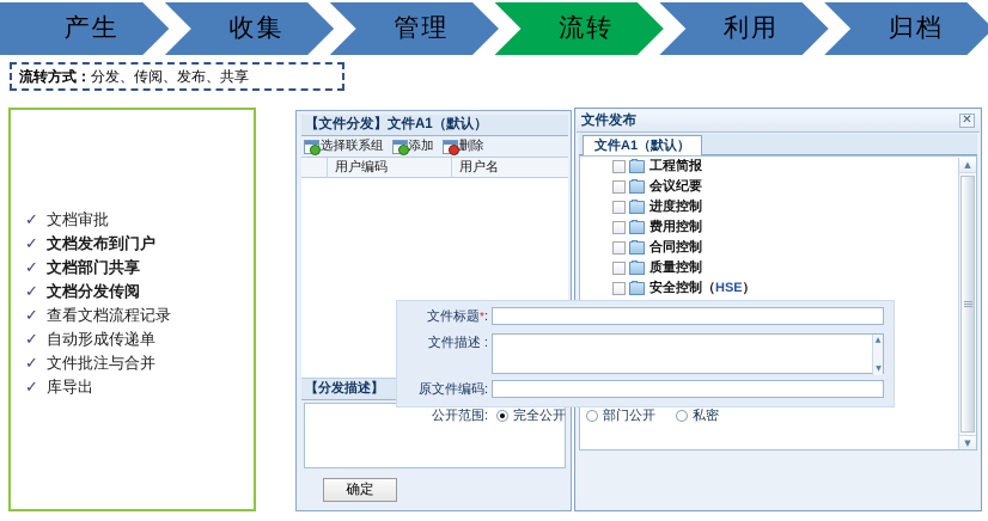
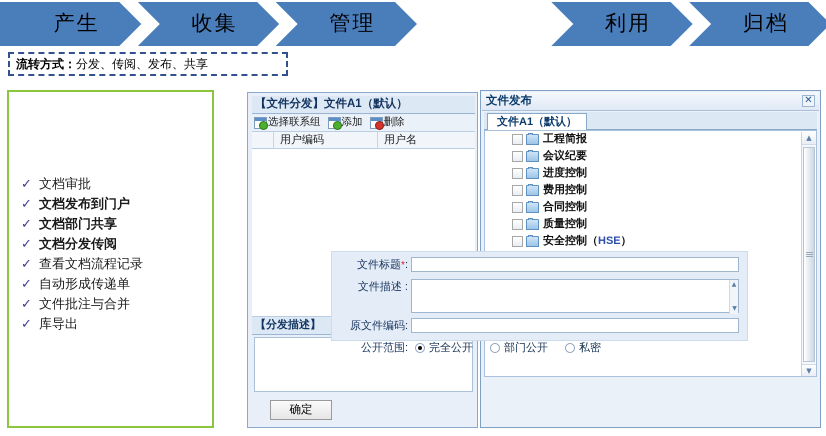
  产生
  收集
  管理
- 流转
  利用
  归档
  流转方式：
  分发、传阅、发布、共享
  ✓
  文档审批
  ✓
  文档发布到门户
  ✓
  文档部门共享
  ✓
  文档分发传阅
  ✓
  查看文档流程记录
  ✓
  自动形成传递单
  ✓
  文件批注与合并
  ✓
  库导出
  【文件分发】文件A1（默认）
  选择联系组
  添加
  删除
  用户编码
  用户名
  【分发描述】
  确定
  文件发布
  ✕
  文件A1（默认）
  工程简报
  会议纪要
  进度控制
  费用控制
  合同控制
  质量控制
  安全控制（HSE）
  ▲
  ▼
  文件标题*:
  文件描述 :
  原文件编码:
  公开范围:
  完全公开
  部门公开
  私密
